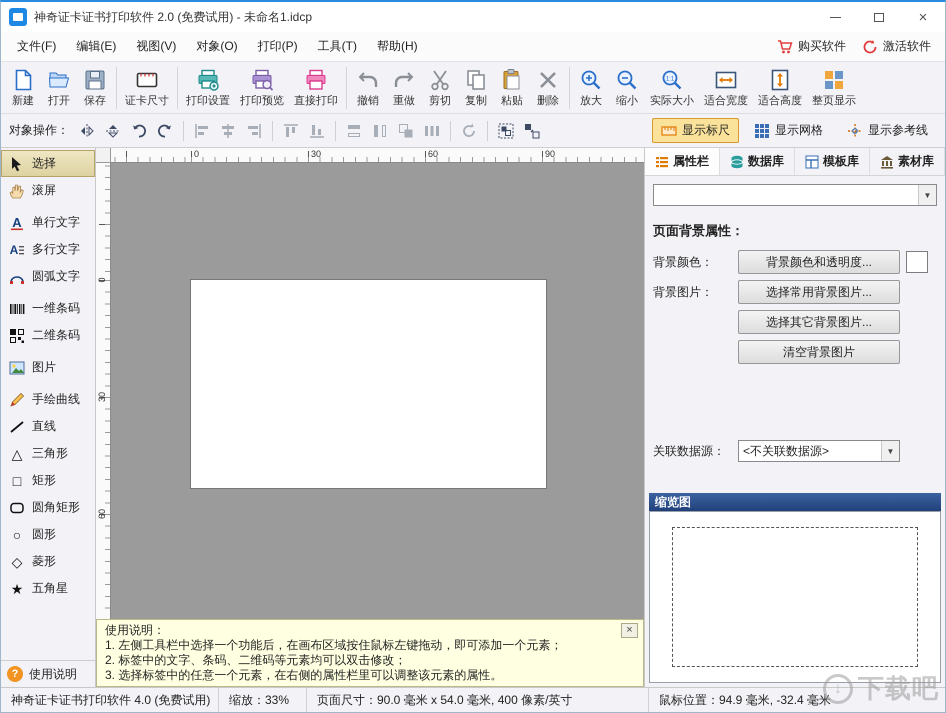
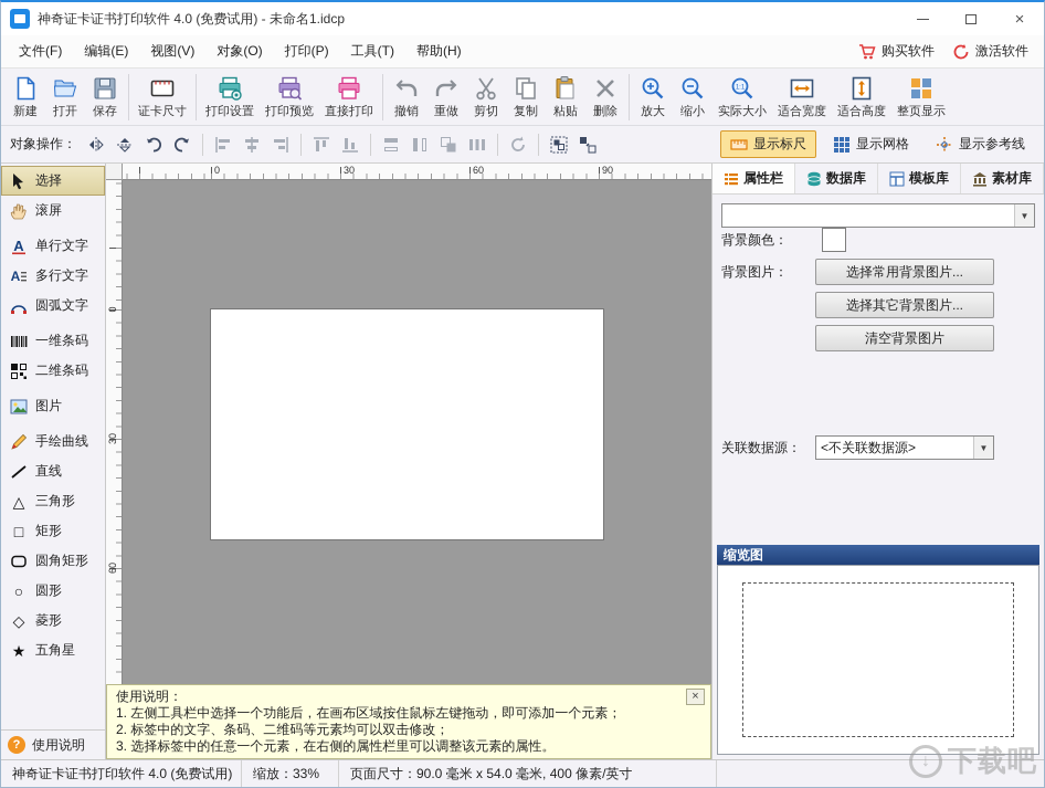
- 神奇证卡证书打印软件 2.0 (免费试用) - 未命名1.idcp
+ 神奇证卡证书打印软件 4.0 (免费试用) - 未命名1.idcp
  ×
  文件(F)
  编辑(E)
  视图(V)
  对象(O)
  打印(P)
  工具(T)
  帮助(H)
  购买软件
  激活软件
  新建
  打开
  保存
  证卡尺寸
  打印设置
  打印预览
  直接打印
  撤销
  重做
  剪切
  复制
  粘贴
  删除
  放大
  缩小
  实际大小
  适合宽度
  适合高度
  整页显示
  对象操作：
  显示标尺
  显示网格
  显示参考线
  选择
  滚屏
  A
  单行文字
  A
  多行文字
  圆弧文字
  一维条码
  二维条码
  图片
  手绘曲线
  直线
  △
  三角形
  □
  矩形
  圆角矩形
  ○
  圆形
  ◇
  菱形
  ★
  五角星
  ?
  使用说明
  0
  30
  60
  90
  使用说明：
  1. 左侧工具栏中选择一个功能后，在画布区域按住鼠标左键拖动，即可添加一个元素；
  2. 标签中的文字、条码、二维码等元素均可以双击修改；
  3. 选择标签中的任意一个元素，在右侧的属性栏里可以调整该元素的属性。
  ×
  属性栏
  数据库
  模板库
  素材库
  ▼
- 页面背景属性：
  背景颜色：
- 背景颜色和透明度...
  背景图片：
  选择常用背景图片...
  选择其它背景图片...
  清空背景图片
  关联数据源：
  <不关联数据源>
  ▼
  缩览图
  神奇证卡证书打印软件 4.0 (免费试用)
  缩放：33%
  页面尺寸：90.0 毫米 x 54.0 毫米, 400 像素/英寸
- 鼠标位置：94.9 毫米, -32.4 毫米
  ↓
  下载吧
